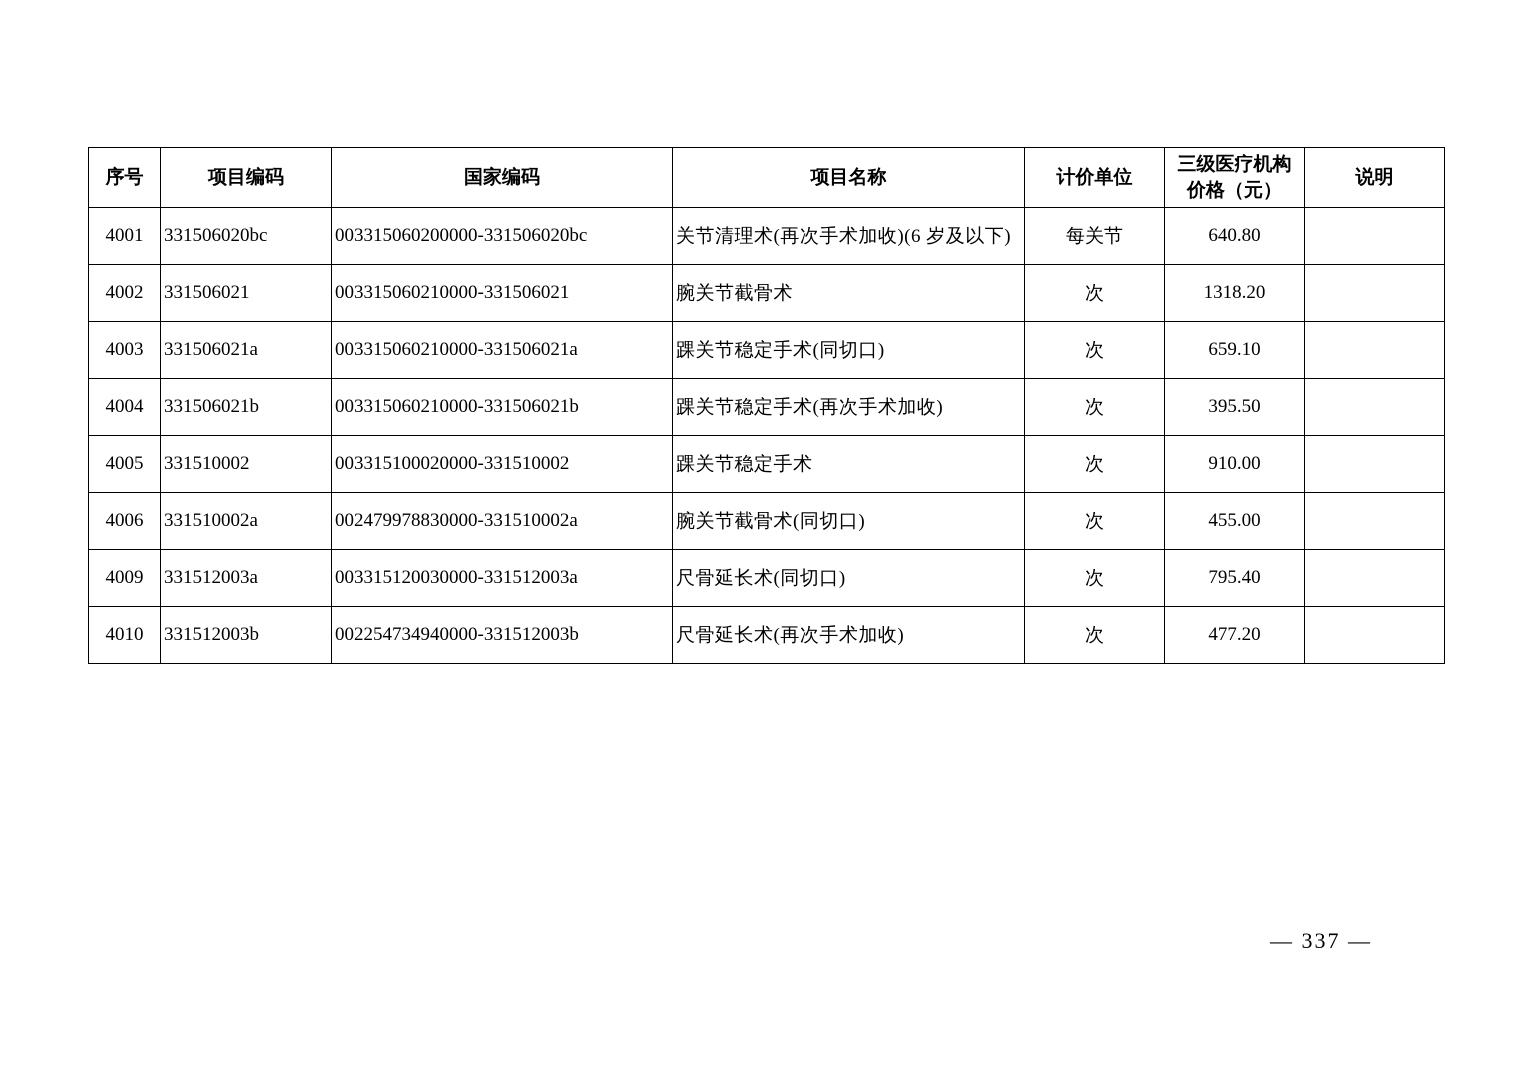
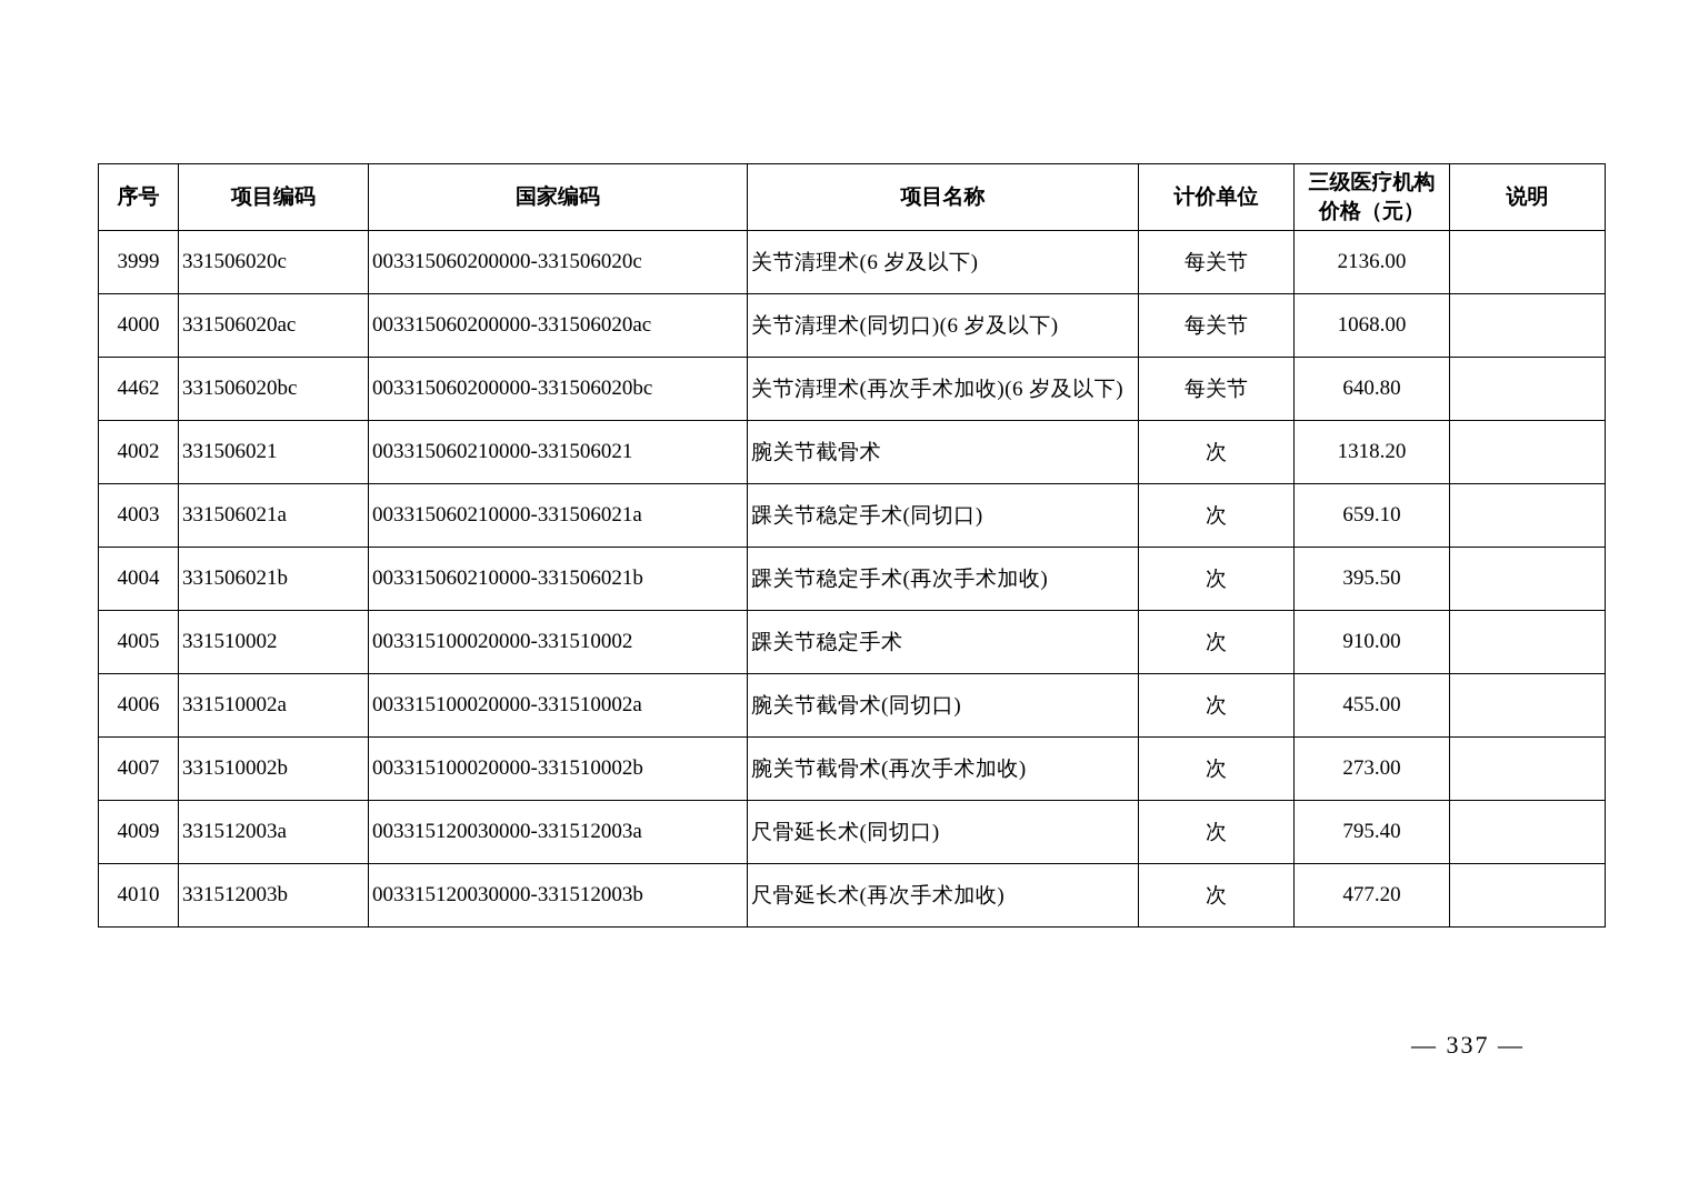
  序号	项目编码	国家编码	项目名称	计价单位	三级医疗机构 价格（元）	说明
+ 3999	331506020c	003315060200000-331506020c	关节清理术(6 岁及以下)	每关节	2136.00
+ 4000	331506020ac	003315060200000-331506020ac	关节清理术(同切口)(6 岁及以下)	每关节	1068.00
- 4001	331506020bc	003315060200000-331506020bc	关节清理术(再次手术加收)(6 岁及以下)	每关节	640.80
+ 4462	331506020bc	003315060200000-331506020bc	关节清理术(再次手术加收)(6 岁及以下)	每关节	640.80
  4002	331506021	003315060210000-331506021	腕关节截骨术	次	1318.20
  4003	331506021a	003315060210000-331506021a	踝关节稳定手术(同切口)	次	659.10
  4004	331506021b	003315060210000-331506021b	踝关节稳定手术(再次手术加收)	次	395.50
  4005	331510002	003315100020000-331510002	踝关节稳定手术	次	910.00
- 4006	331510002a	002479978830000-331510002a	腕关节截骨术(同切口)	次	455.00
+ 4006	331510002a	003315100020000-331510002a	腕关节截骨术(同切口)	次	455.00
+ 4007	331510002b	003315100020000-331510002b	腕关节截骨术(再次手术加收)	次	273.00
  4009	331512003a	003315120030000-331512003a	尺骨延长术(同切口)	次	795.40
- 4010	331512003b	002254734940000-331512003b	尺骨延长术(再次手术加收)	次	477.20
+ 4010	331512003b	003315120030000-331512003b	尺骨延长术(再次手术加收)	次	477.20
  — 337 —
